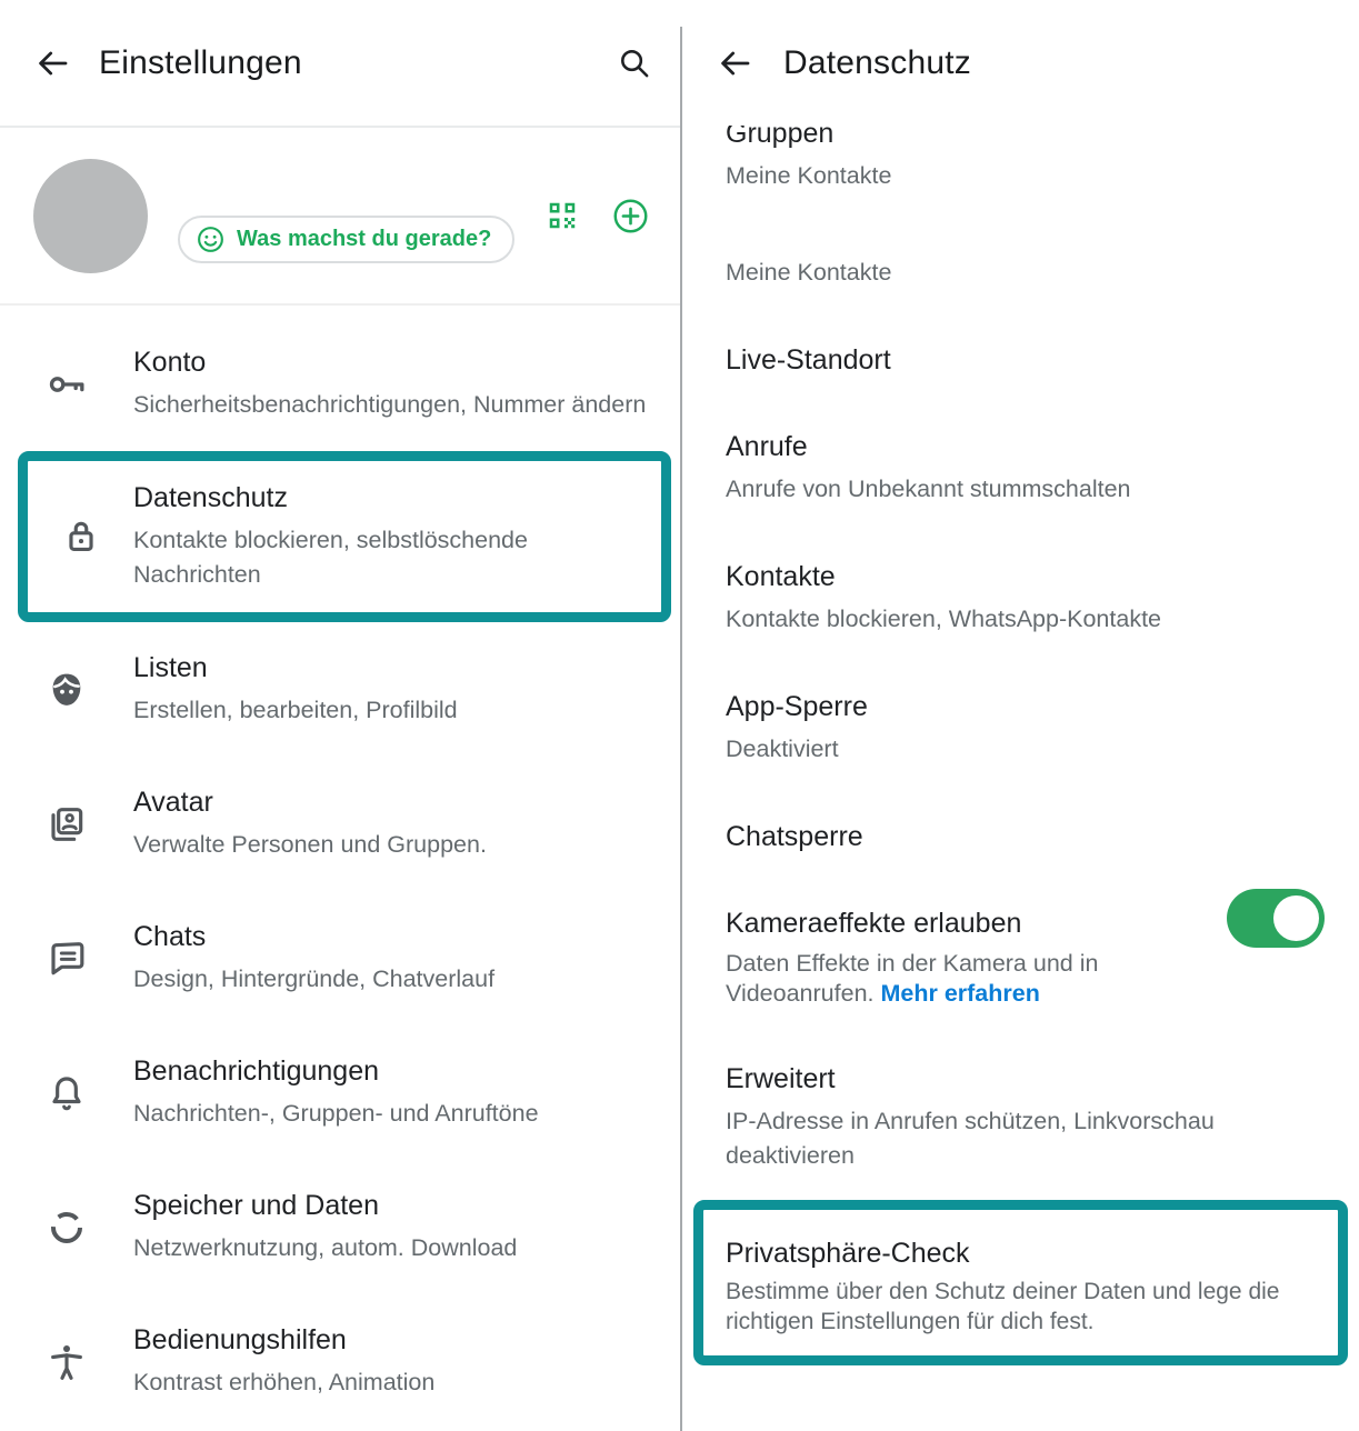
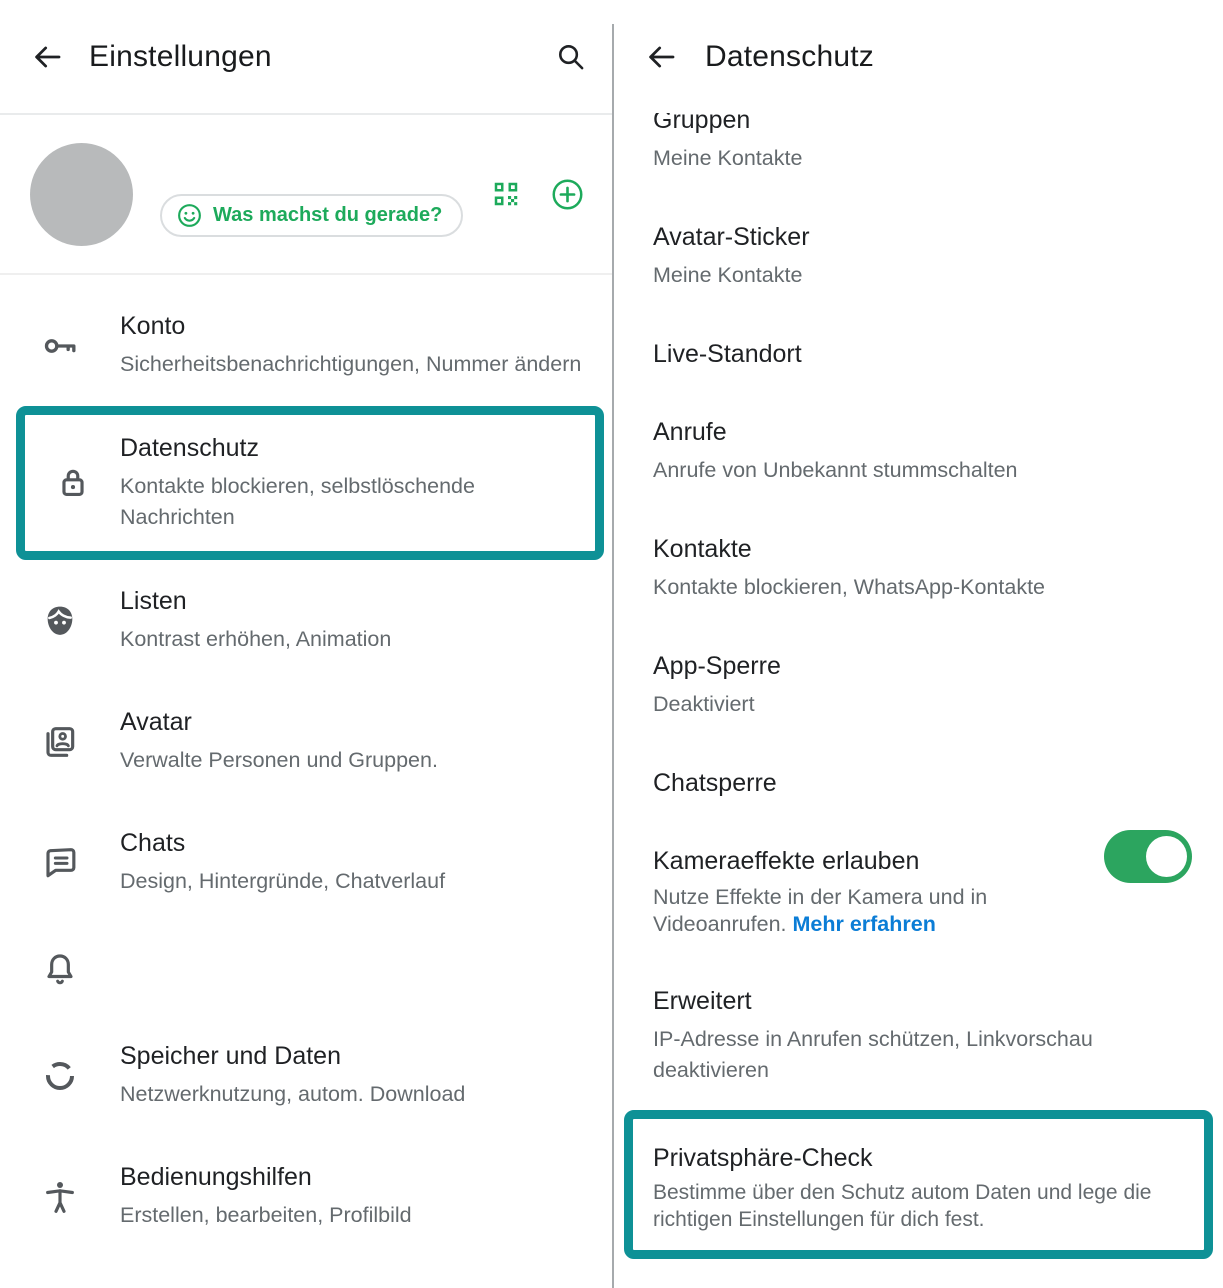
  Einstellungen
  Was machst du gerade?
  Konto
  Sicherheitsbenachrichtigungen, Nummer ändern
  Datenschutz
  Kontakte blockieren, selbstlöschende Nachrichten
  Listen
- Erstellen, bearbeiten, Profilbild
+ Kontrast erhöhen, Animation
  Avatar
  Verwalte Personen und Gruppen.
  Chats
  Design, Hintergründe, Chatverlauf
- Benachrichtigungen
- Nachrichten-, Gruppen- und Anruftöne
  Speicher und Daten
  Netzwerknutzung, autom. Download
  Bedienungshilfen
- Kontrast erhöhen, Animation
+ Erstellen, bearbeiten, Profilbild
  Datenschutz
  Gruppen
  Meine Kontakte
+ Avatar-Sticker
  Meine Kontakte
  Live-Standort
  Anrufe
  Anrufe von Unbekannt stummschalten
  Kontakte
  Kontakte blockieren, WhatsApp-Kontakte
  App-Sperre
  Deaktiviert
  Chatsperre
  Kameraeffekte erlauben
- Daten Effekte in der Kamera und in Videoanrufen. Mehr erfahren
+ Nutze Effekte in der Kamera und in Videoanrufen. Mehr erfahren
  Erweitert
  IP-Adresse in Anrufen schützen, Linkvorschau deaktivieren
  Privatsphäre-Check
- Bestimme über den Schutz deiner Daten und lege die richtigen Einstellungen für dich fest.
+ Bestimme über den Schutz autom Daten und lege die richtigen Einstellungen für dich fest.
